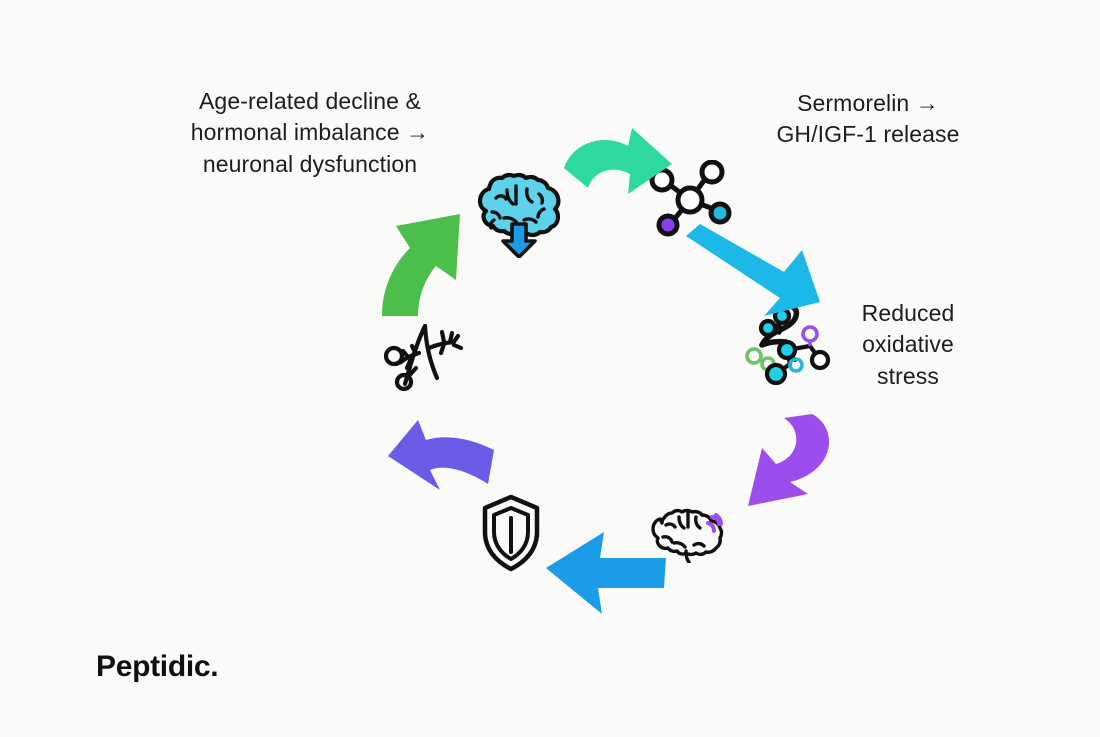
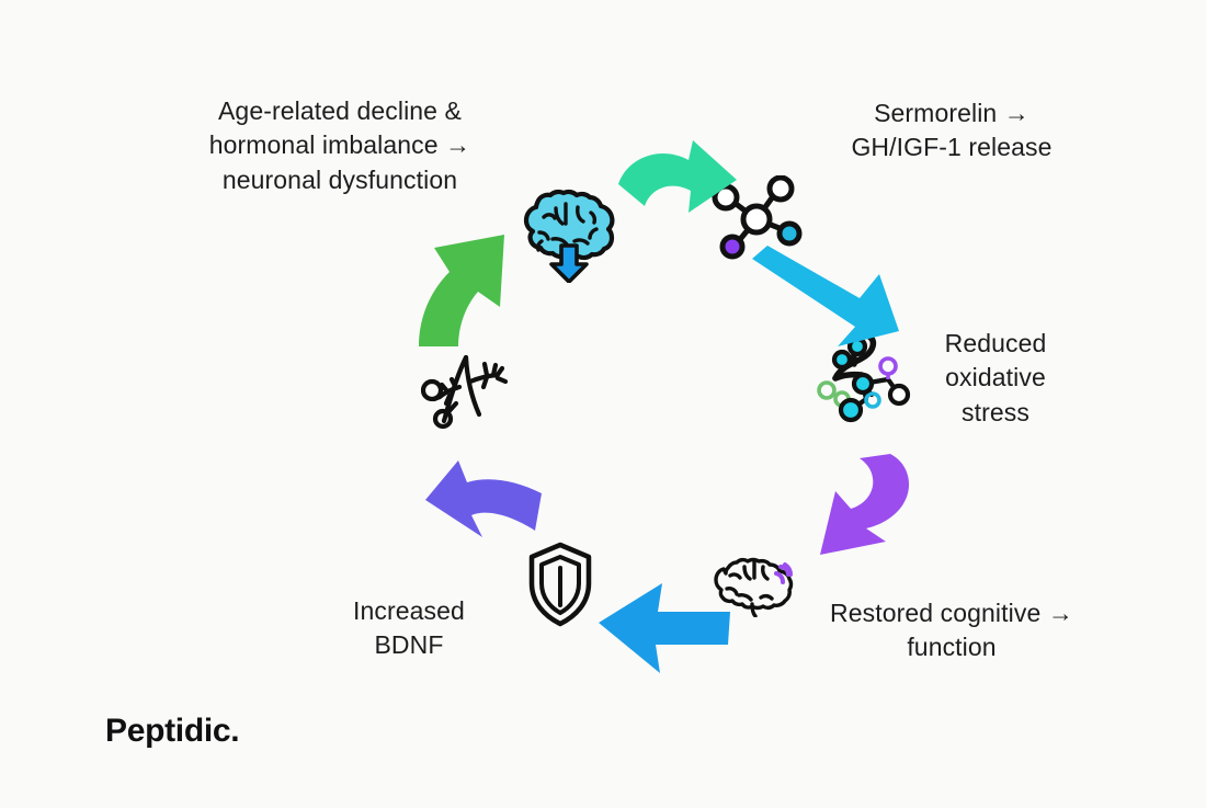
  Age-related decline &
  hormonal imbalance →
  neuronal dysfunction
  Sermorelin →
  GH/IGF-1 release
  Reduced
  oxidative
  stress
+ Restored cognitive →
+ function
+ Increased
+ BDNF
  Peptidic.
